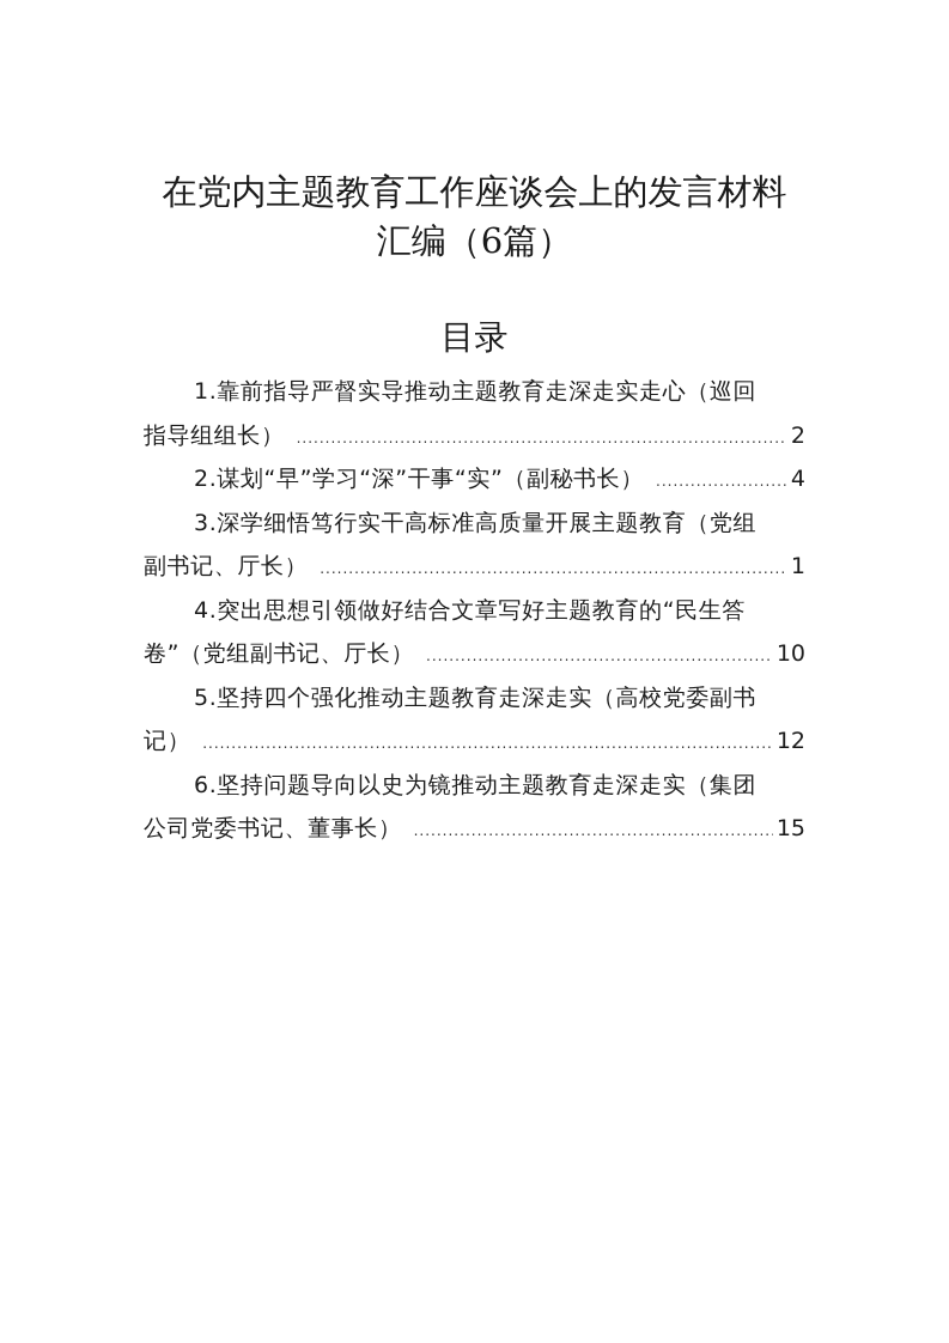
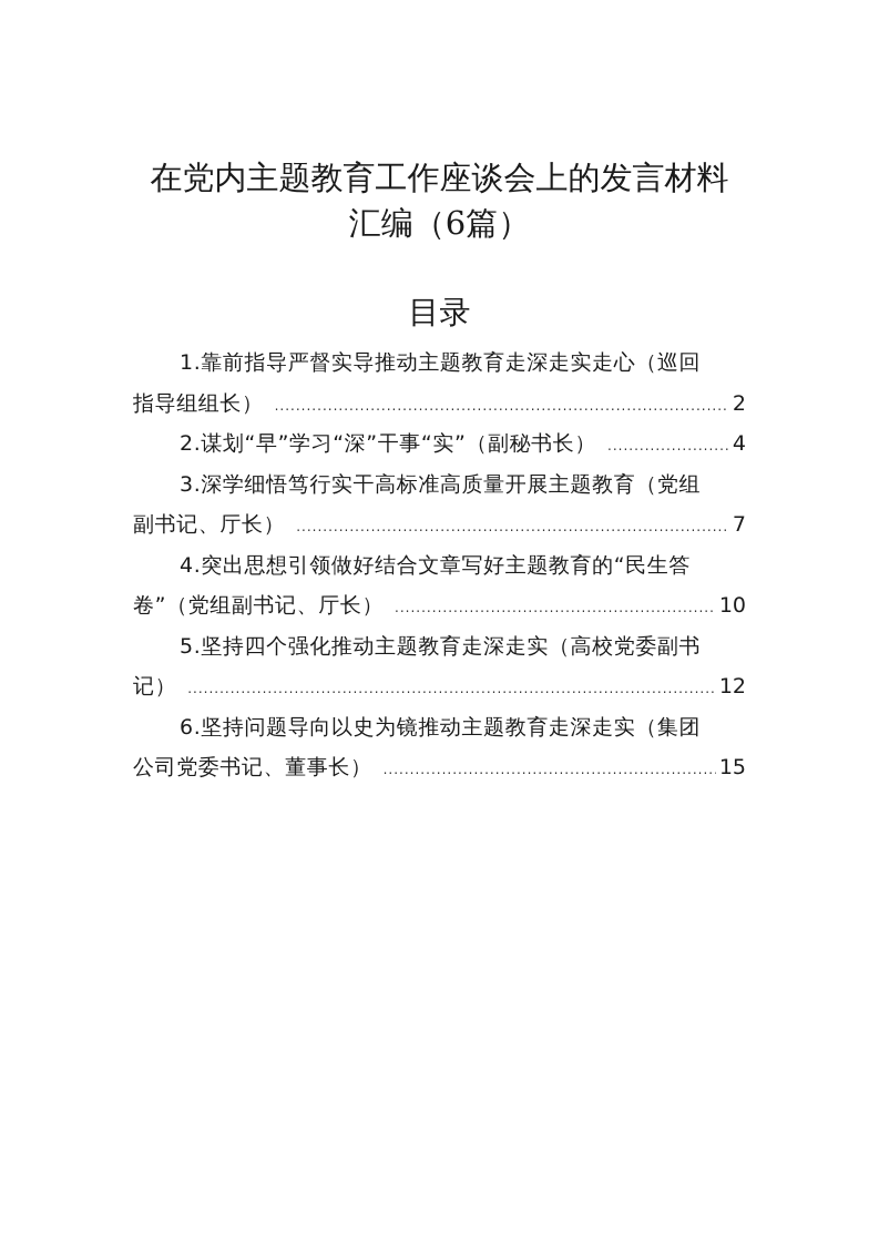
  在党内主题教育工作座谈会上的发言材料
  汇编（6篇）
  目录
  1.靠前指导严督实导推动主题教育走深走实走心（巡回
  指导组组长）
  2
  2.谋划“早”学习“深”干事“实”（副秘书长）
  4
  3.深学细悟笃行实干高标准高质量开展主题教育（党组
  副书记、厅长）
- 1
+ 7
  4.突出思想引领做好结合文章写好主题教育的“民生答
  卷”（党组副书记、厅长）
  10
  5.坚持四个强化推动主题教育走深走实（高校党委副书
  记）
  12
  6.坚持问题导向以史为镜推动主题教育走深走实（集团
  公司党委书记、董事长）
  15
